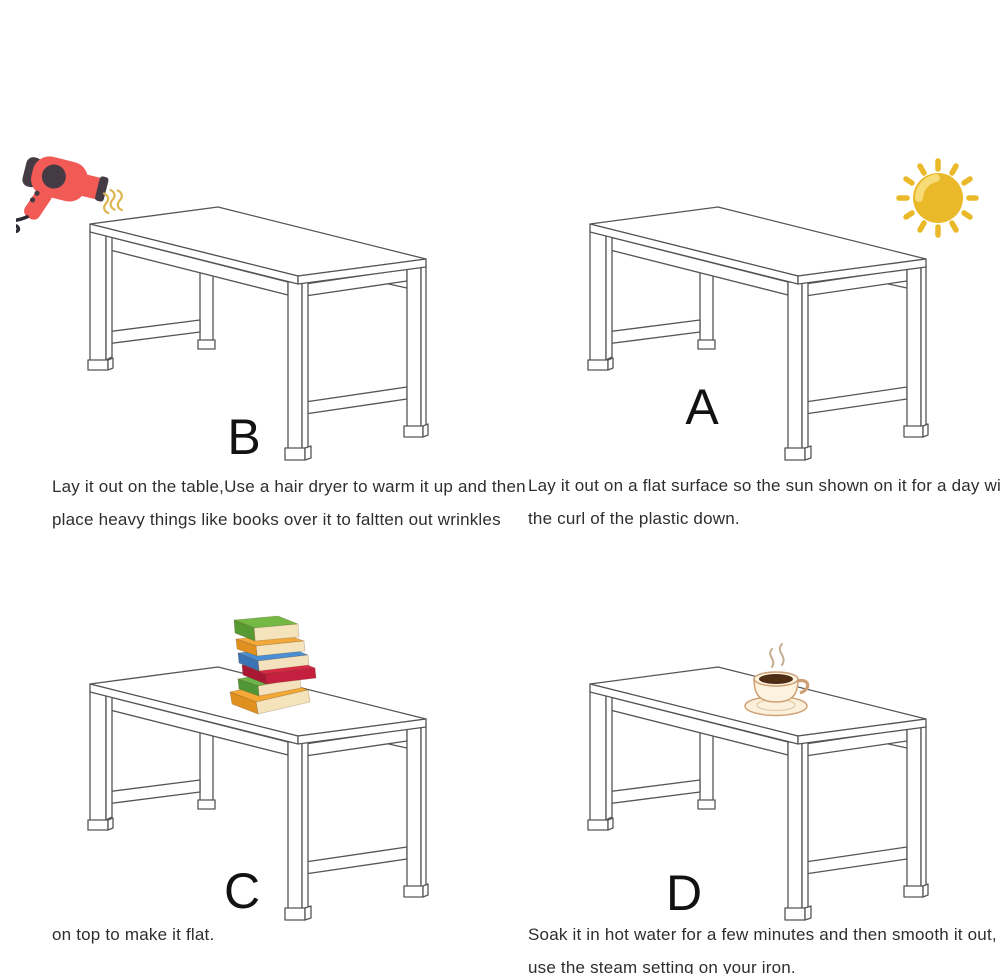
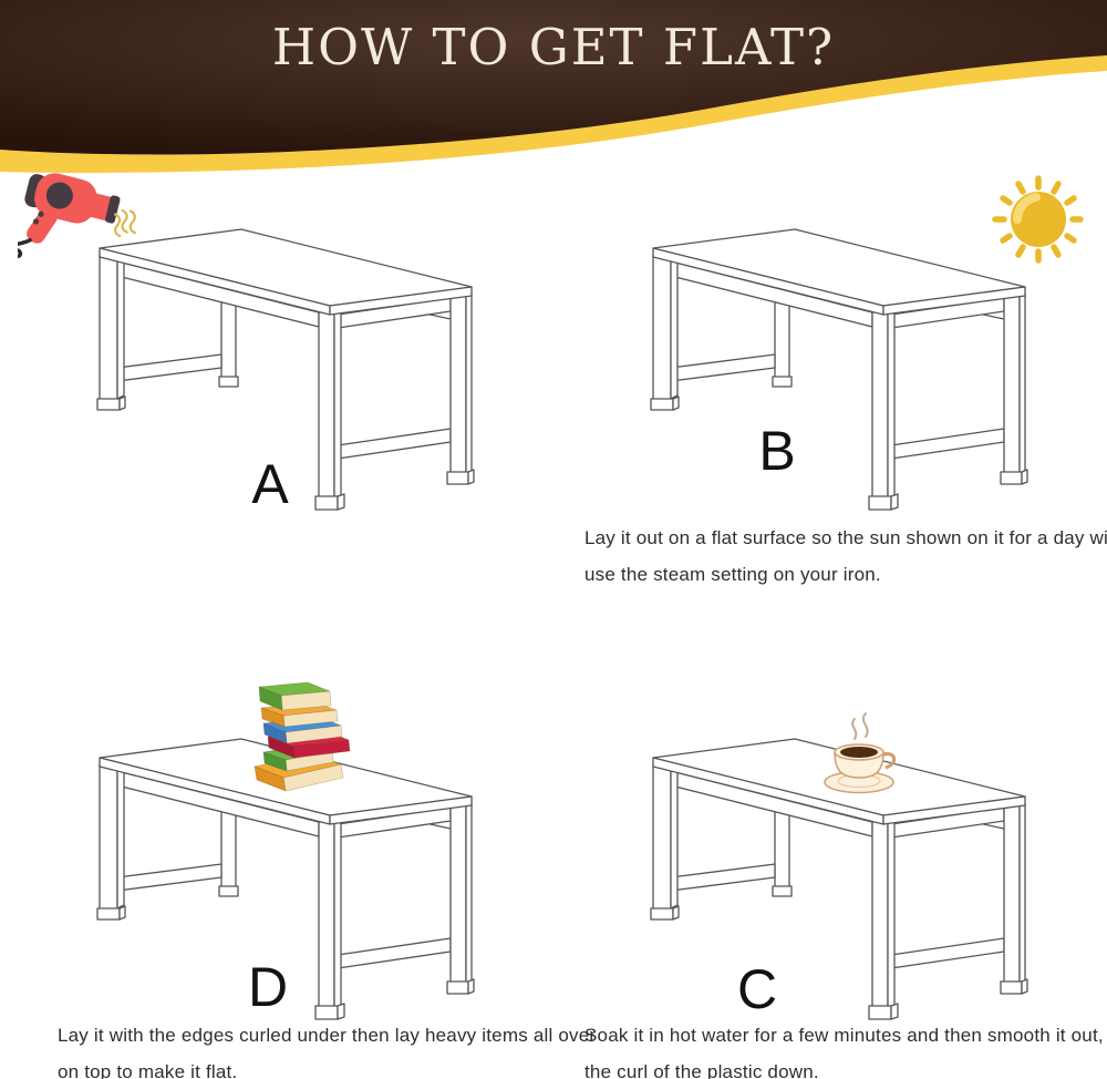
+ HOW TO GET FLAT?
- B
+ A
- Lay it out on the table,Use a hair dryer to warm it up and then
- place heavy things like books over it to faltten out wrinkles
- A
+ B
  Lay it out on a flat surface so the sun shown on it for a day wi
- the curl of the plastic down.
+ use the steam setting on your iron.
- C
+ D
+ Lay it with the edges curled under then lay heavy items all over
  on top to make it flat.
- D
+ C
  Soak it in hot water for a few minutes and then smooth it out,
- use the steam setting on your iron.
+ the curl of the plastic down.
